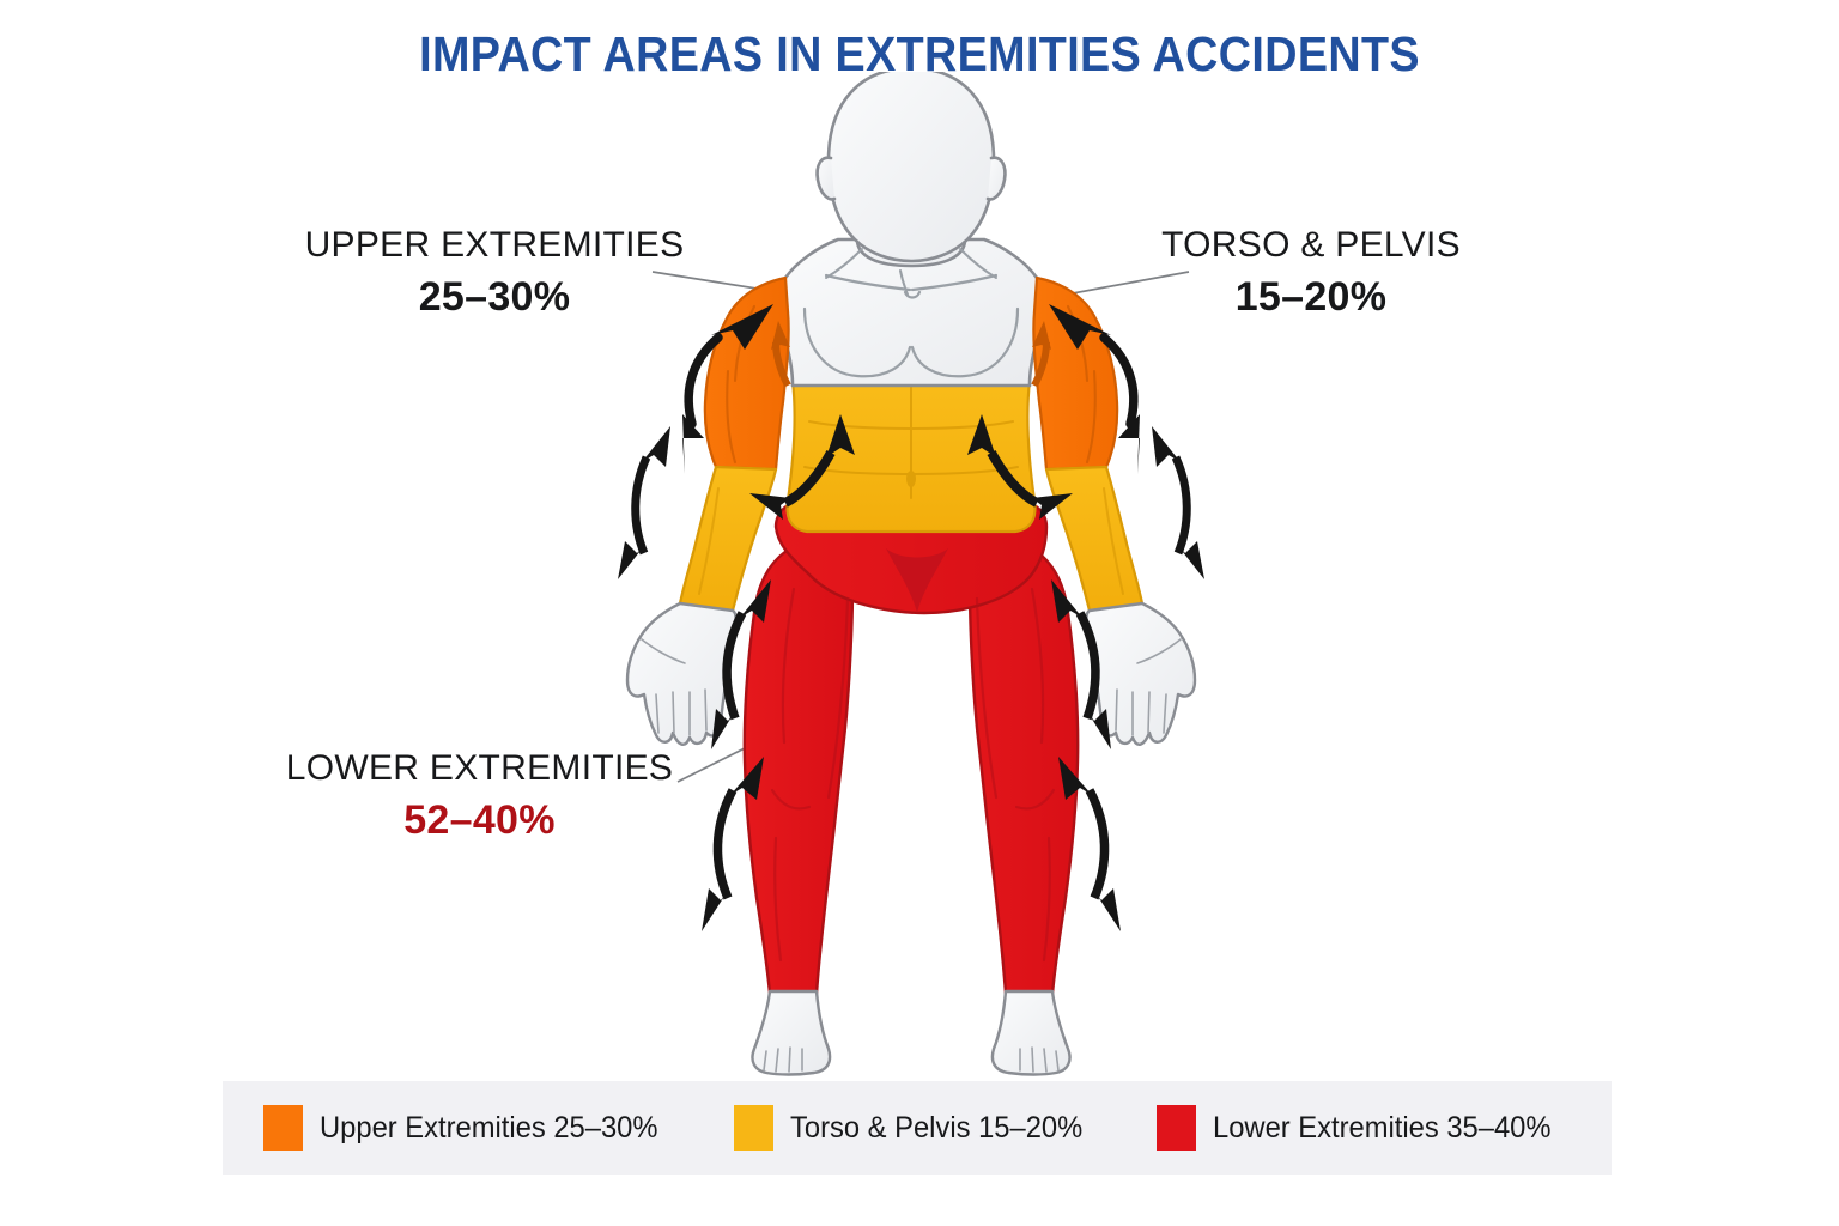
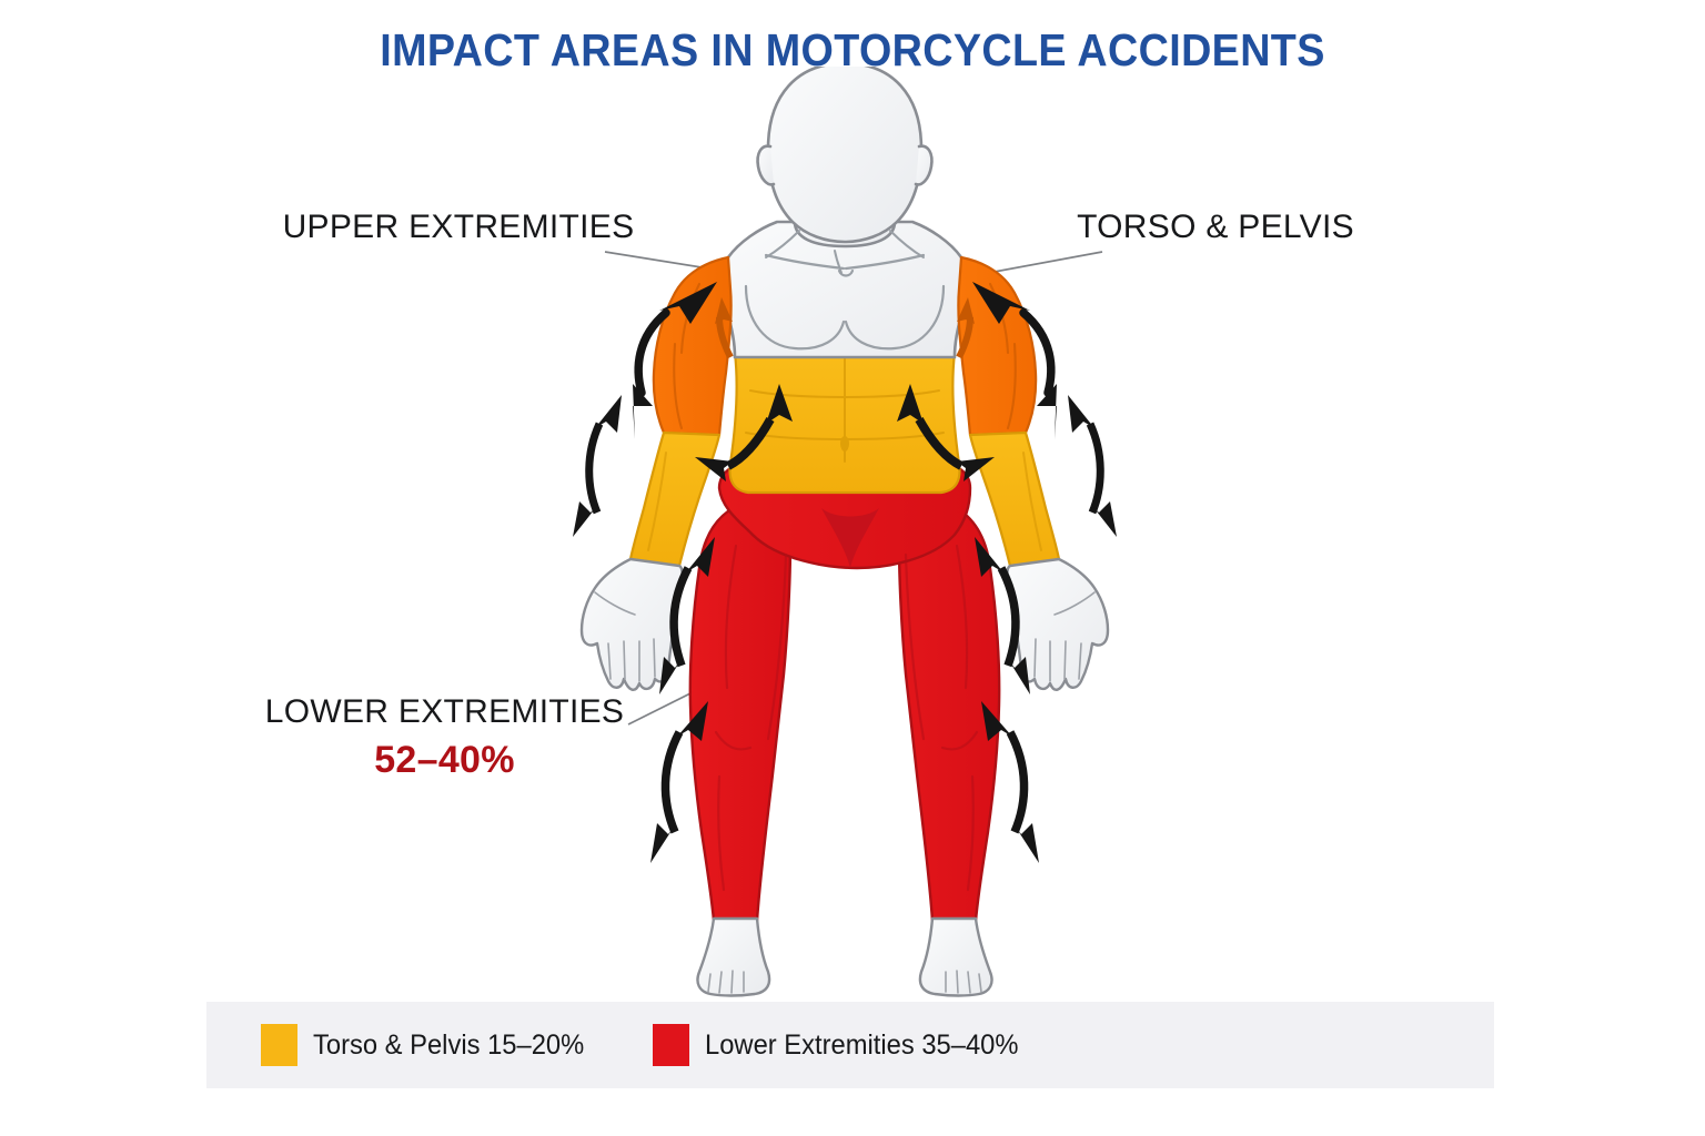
- IMPACT AREAS IN EXTREMITIES ACCIDENTS
+ IMPACT AREAS IN MOTORCYCLE ACCIDENTS
  UPPER EXTREMITIES
- 25–30%
  TORSO & PELVIS
- 15–20%
  LOWER EXTREMITIES
  52–40%
- Upper Extremities 25–30%
  Torso & Pelvis 15–20%
  Lower Extremities 35–40%
